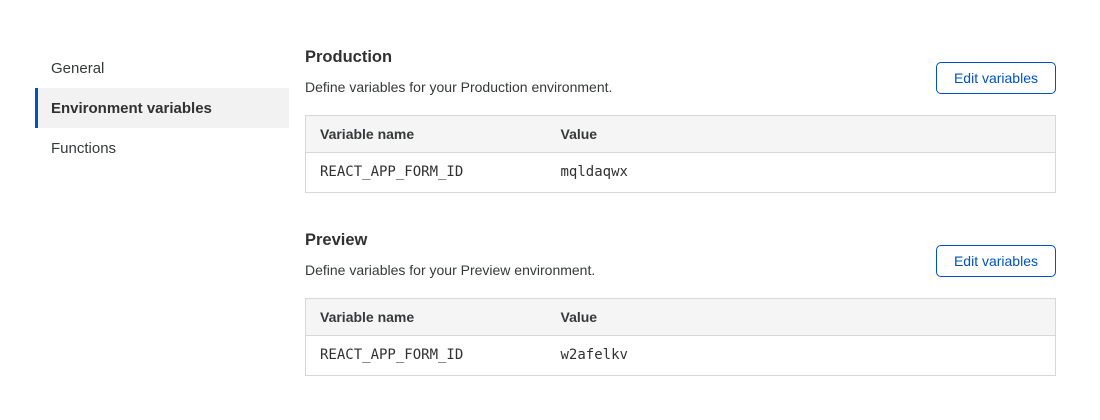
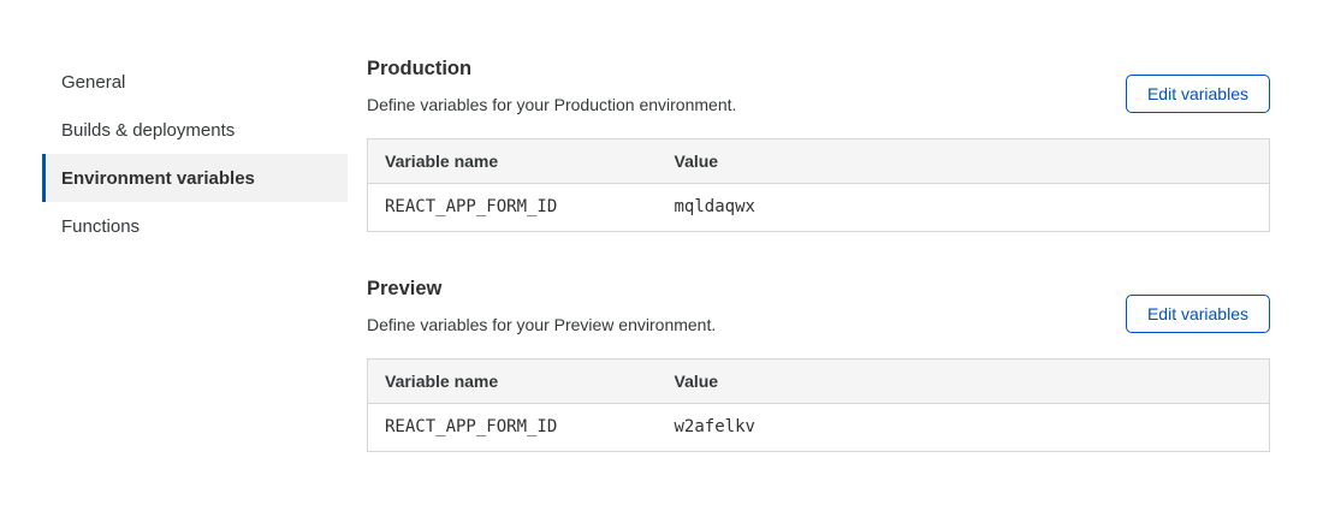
  General
+ Builds & deployments
  Environment variables
  Functions
  Production
  Define variables for your Production environment.
  Edit variables
  Variable name	Value
  REACT_APP_FORM_ID	mqldaqwx
  Preview
  Define variables for your Preview environment.
  Edit variables
  Variable name	Value
  REACT_APP_FORM_ID	w2afelkv
